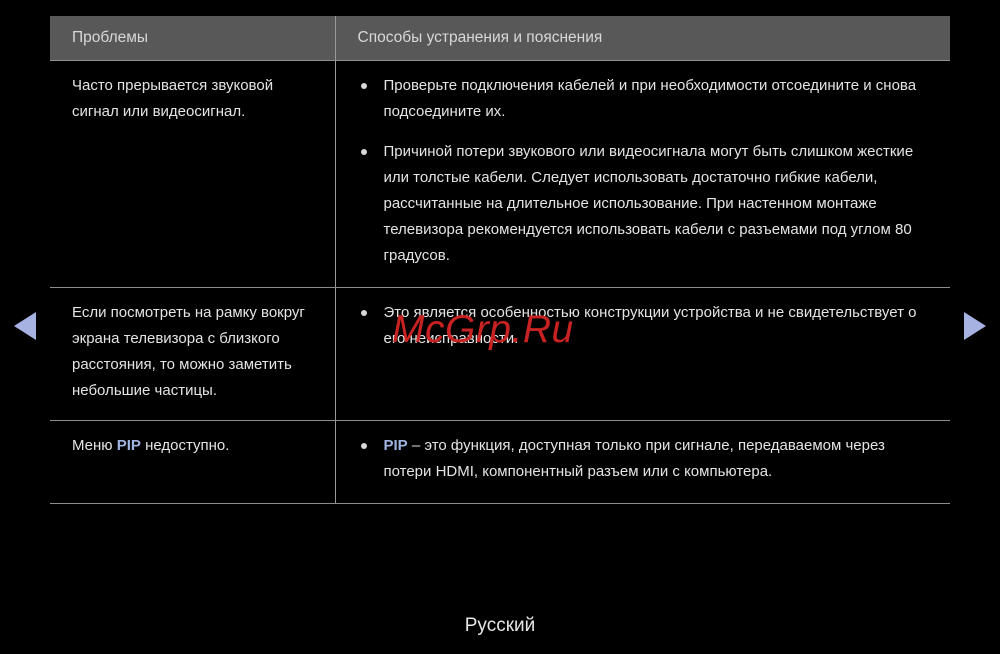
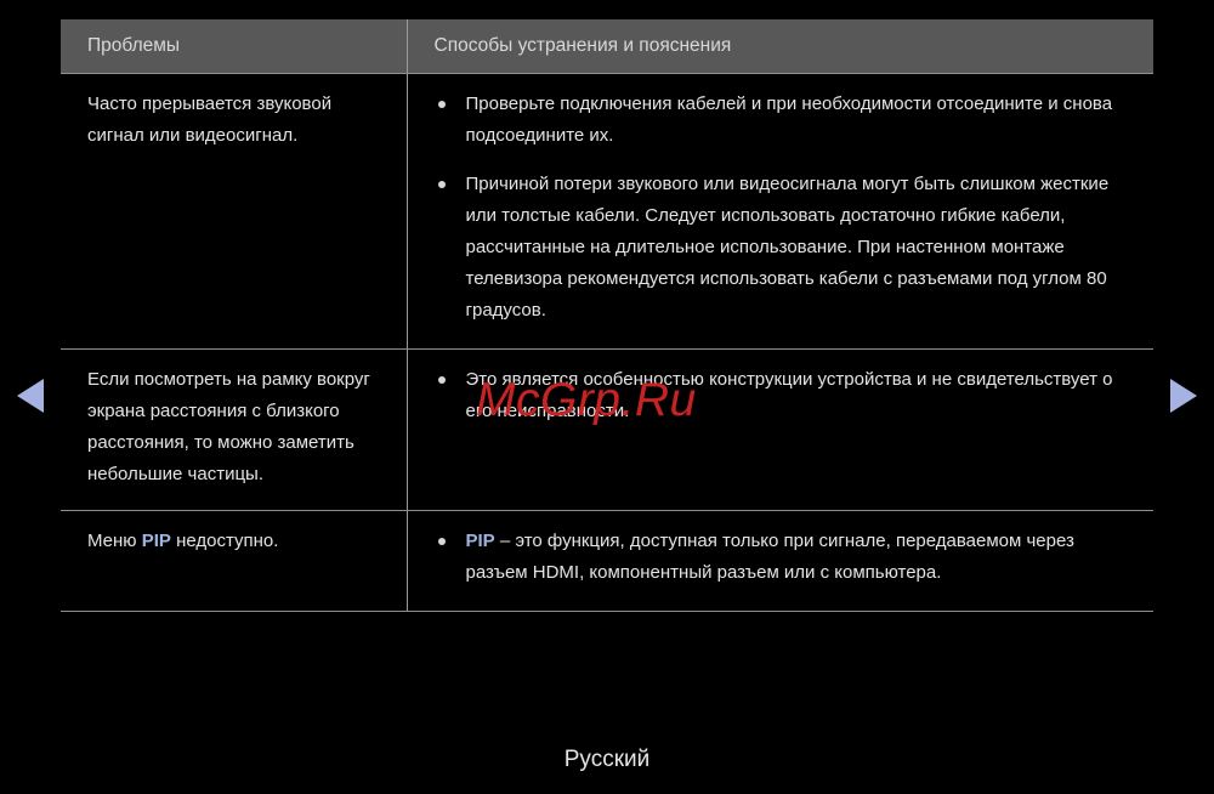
  Проблемы	Способы устранения и пояснения
  Часто прерывается звуковой сигнал или видеосигнал.	Проверьте подключения кабелей и при необходимости отсоедините и снова подсоедините их.Причиной потери звукового или видеосигнала могут быть слишком жесткие или толстые кабели. Следует использовать достаточно гибкие кабели, рассчитанные на длительное использование. При настенном монтаже телевизора рекомендуется использовать кабели с разъемами под углом 80 градусов.
- Если посмотреть на рамку вокруг экрана телевизора с близкого расстояния, то можно заметить небольшие частицы.	Это является особенностью конструкции устройства и не свидетельствует о его неисправности.
+ Если посмотреть на рамку вокруг экрана расстояния с близкого расстояния, то можно заметить небольшие частицы.	Это является особенностью конструкции устройства и не свидетельствует о его неисправности.
- Меню PIP недоступно.	PIP – это функция, доступная только при сигнале, передаваемом через потери HDMI, компонентный разъем или с компьютера.
+ Меню PIP недоступно.	PIP – это функция, доступная только при сигнале, передаваемом через разъем HDMI, компонентный разъем или с компьютера.
  McGrp.Ru
  Русский
